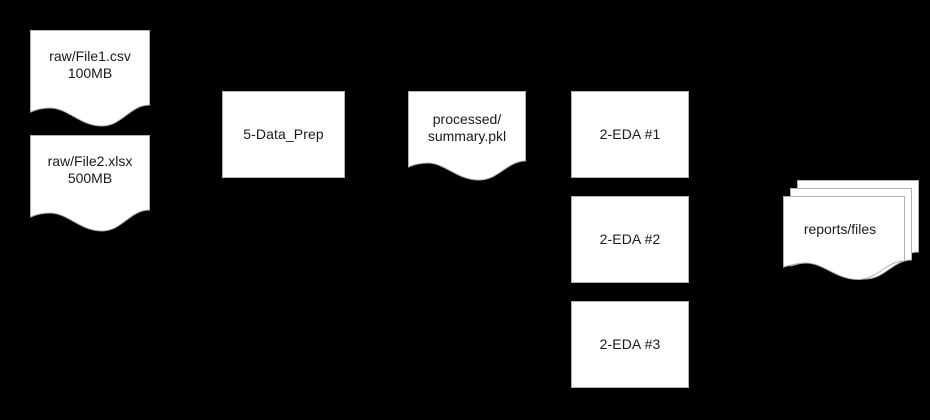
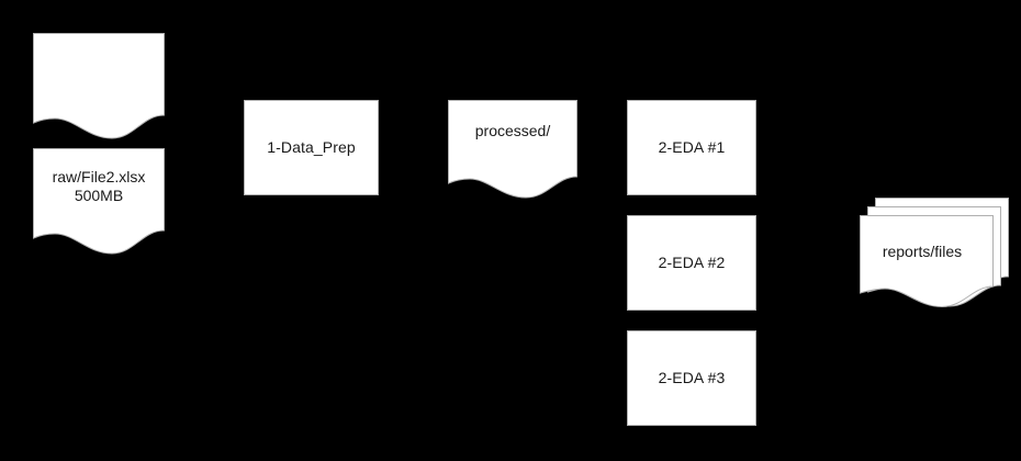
- raw/File1.csv
- 100MB
  raw/File2.xlsx
  500MB
- 5-Data_Prep
+ 1-Data_Prep
  processed/
- summary.pkl
  2-EDA #1
  2-EDA #2
  2-EDA #3
  reports/files
